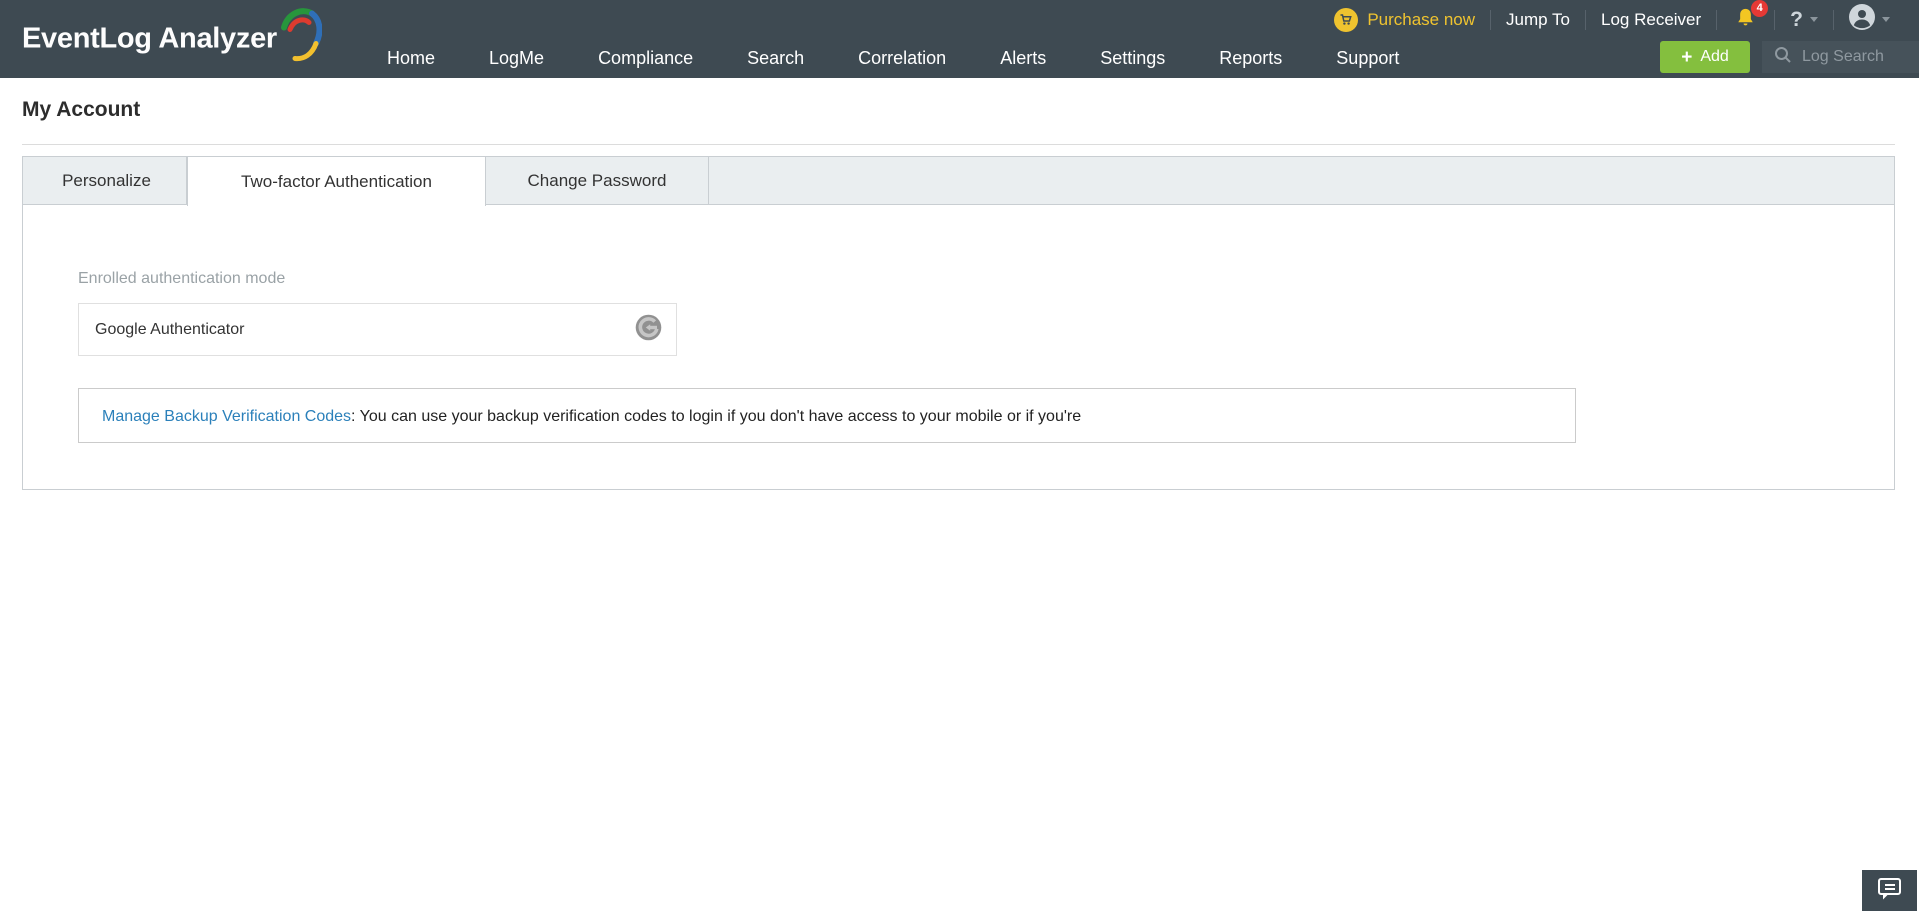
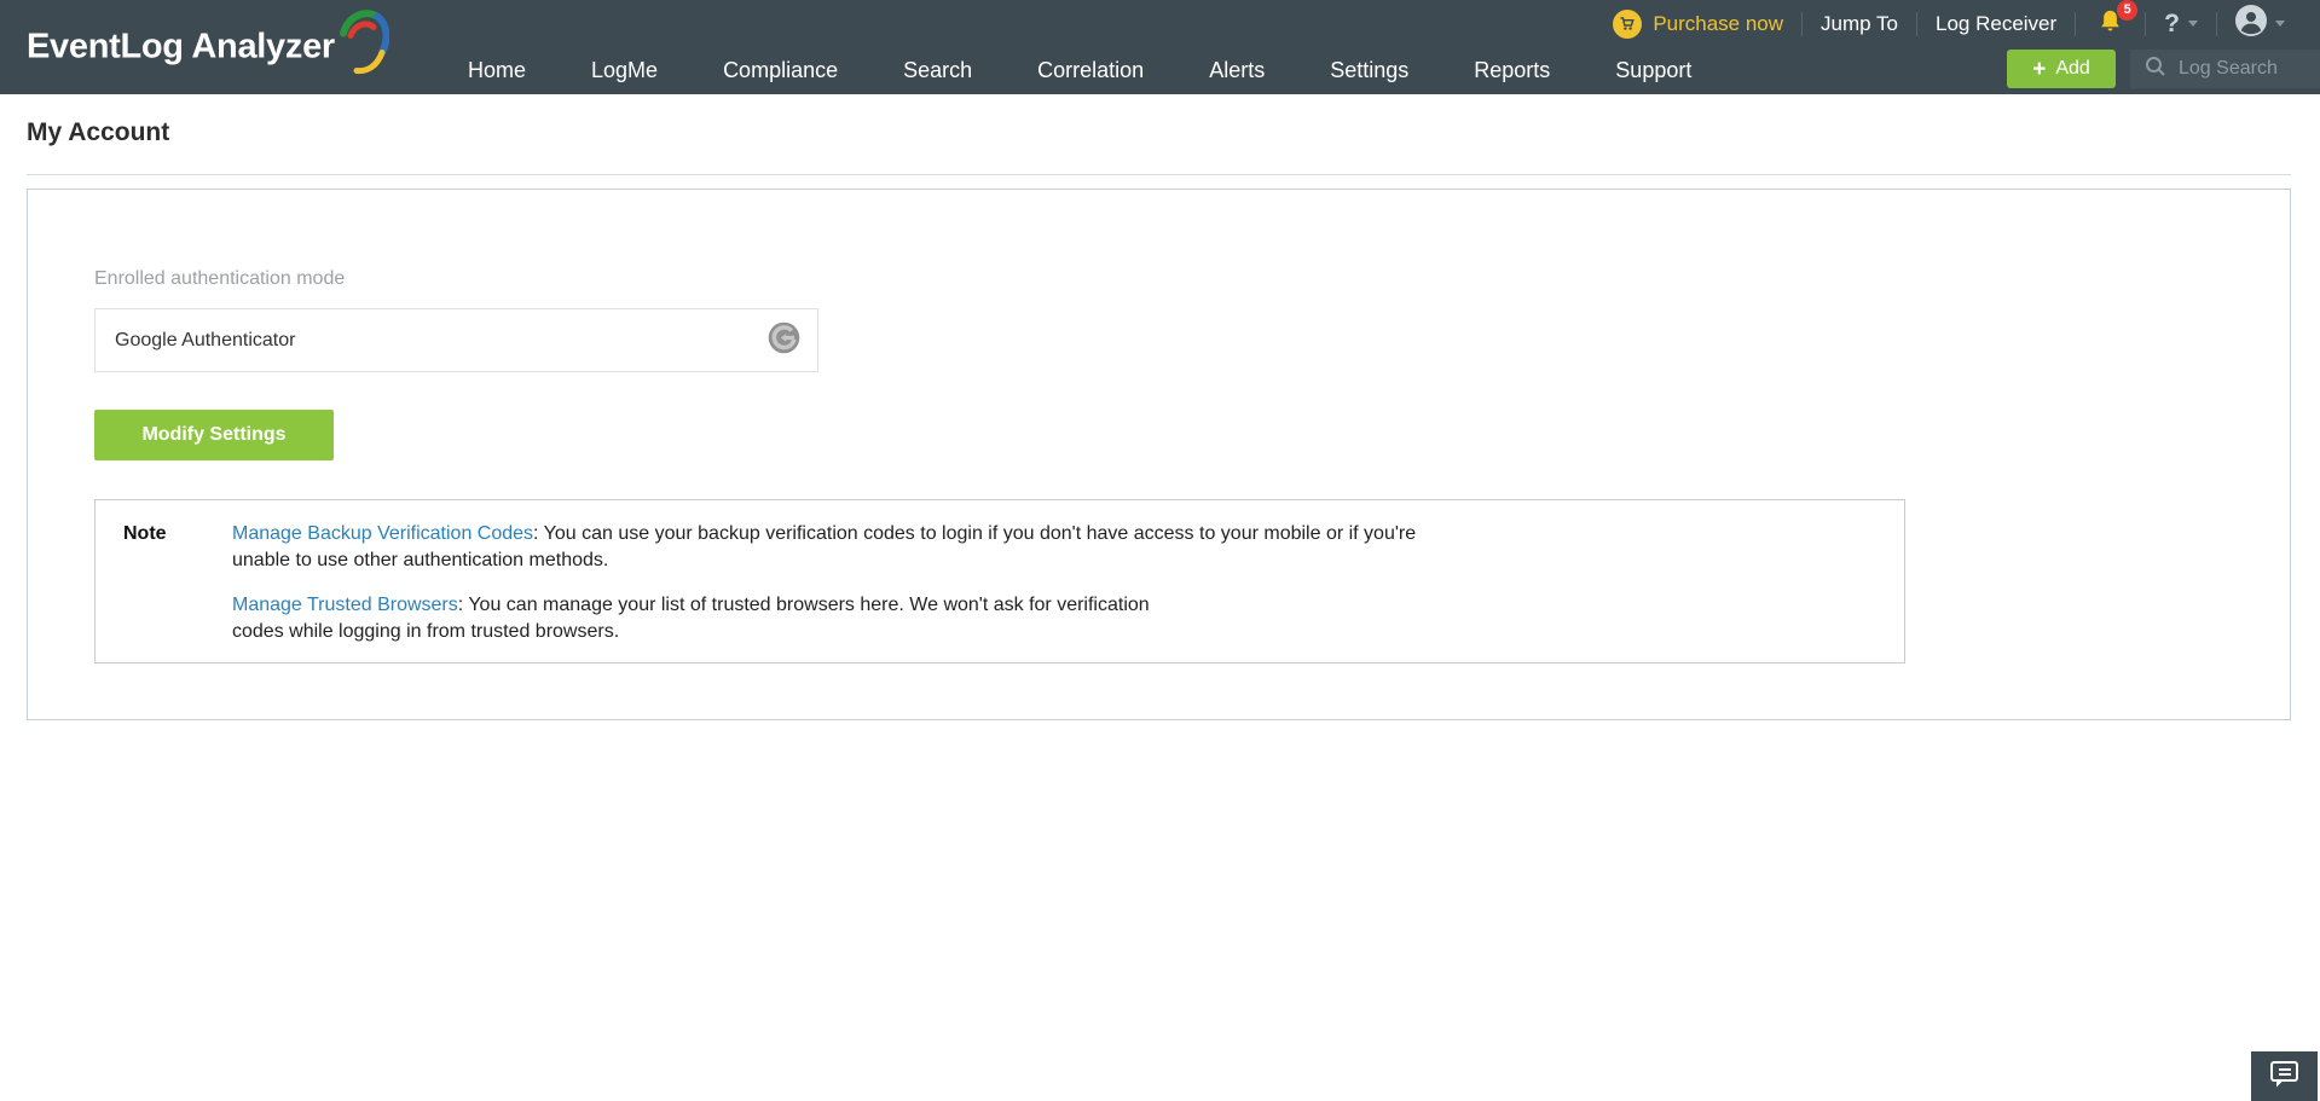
  EventLog Analyzer
  Purchase now
  Jump To
  Log Receiver
- 4
+ 5
  ?
  Home
  LogMe
  Compliance
  Search
  Correlation
  Alerts
  Settings
  Reports
  Support
  +
  Add
  Log Search
  My Account
- Personalize
- Two-factor Authentication
- Change Password
  Enrolled authentication mode
  Google Authenticator
+ Modify Settings
+ Note
  Manage Backup Verification Codes: You can use your backup verification codes to login if you don't have access to your mobile or if you're
+ unable to use other authentication methods.
+ Manage Trusted Browsers: You can manage your list of trusted browsers here. We won't ask for verification
+ codes while logging in from trusted browsers.
